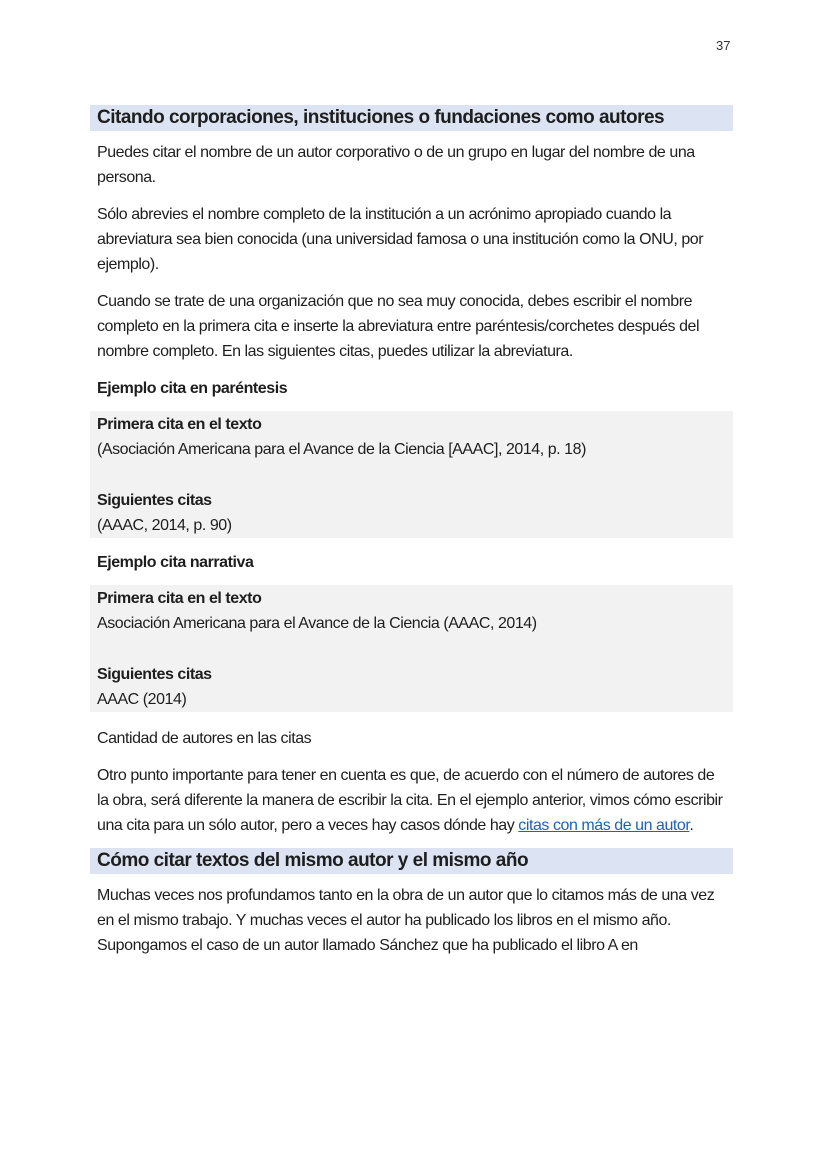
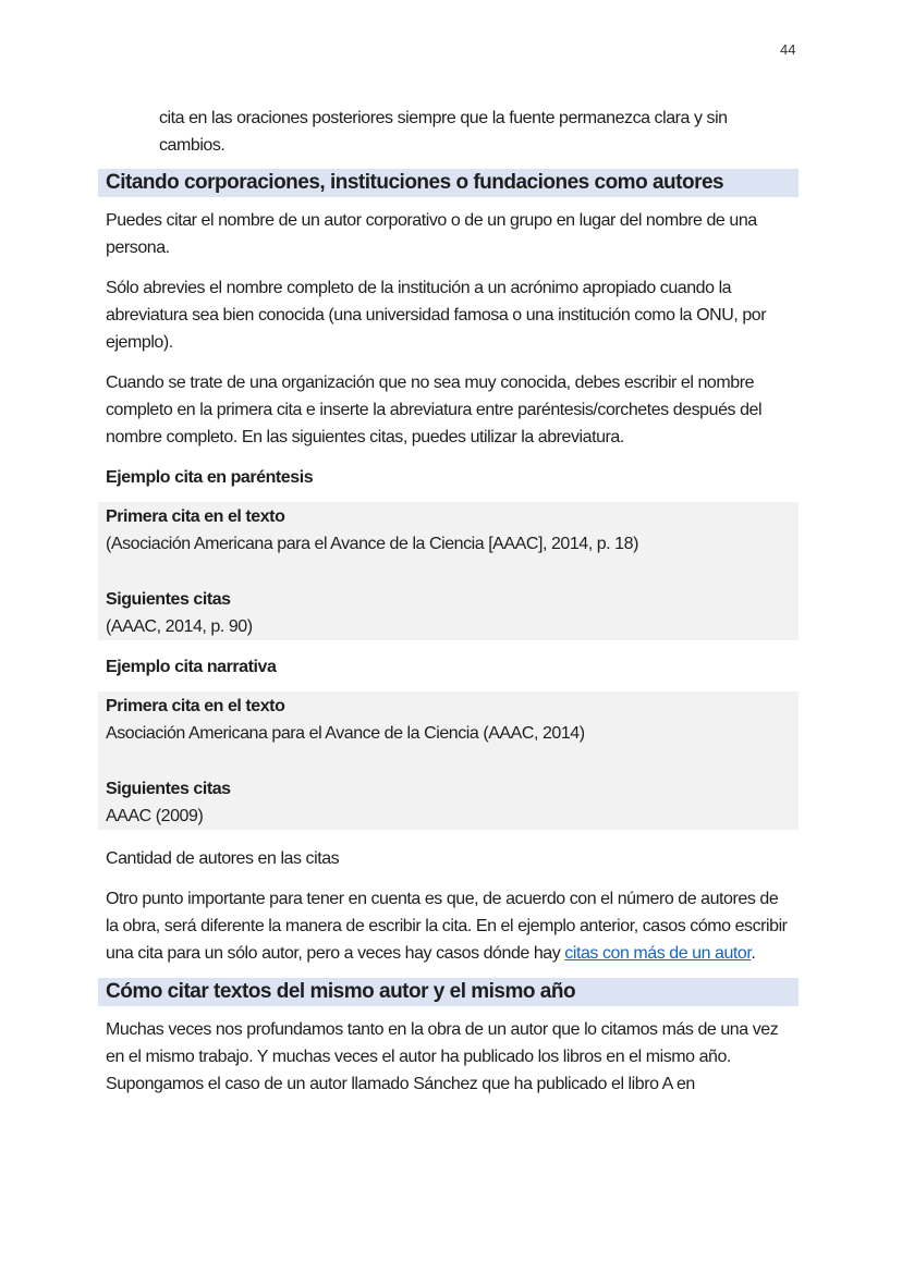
- 37
+ 44
+ cita en las oraciones posteriores siempre que la fuente permanezca clara y sin
+ cambios.
  Citando corporaciones, instituciones o fundaciones como autores
  Puedes citar el nombre de un autor corporativo o de un grupo en lugar del nombre de una persona.
  Sólo abrevies el nombre completo de la institución a un acrónimo apropiado cuando la abreviatura sea bien conocida (una universidad famosa o una institución como la ONU, por ejemplo).
  Cuando se trate de una organización que no sea muy conocida, debes escribir el nombre completo en la primera cita e inserte la abreviatura entre paréntesis/corchetes después del nombre completo. En las siguientes citas, puedes utilizar la abreviatura.
  Ejemplo cita en paréntesis
  Primera cita en el texto
  (Asociación Americana para el Avance de la Ciencia [AAAC], 2014, p. 18)
  Siguientes citas
  (AAAC, 2014, p. 90)
  Ejemplo cita narrativa
  Primera cita en el texto
  Asociación Americana para el Avance de la Ciencia (AAAC, 2014)
  Siguientes citas
- AAAC (2014)
+ AAAC (2009)
  Cantidad de autores en las citas
- Otro punto importante para tener en cuenta es que, de acuerdo con el número de autores de la obra, será diferente la manera de escribir la cita. En el ejemplo anterior, vimos cómo escribir una cita para un sólo autor, pero a veces hay casos dónde hay citas con más de un autor.
+ Otro punto importante para tener en cuenta es que, de acuerdo con el número de autores de la obra, será diferente la manera de escribir la cita. En el ejemplo anterior, casos cómo escribir una cita para un sólo autor, pero a veces hay casos dónde hay citas con más de un autor.
  Cómo citar textos del mismo autor y el mismo año
  Muchas veces nos profundamos tanto en la obra de un autor que lo citamos más de una vez en el mismo trabajo. Y muchas veces el autor ha publicado los libros en el mismo año. Supongamos el caso de un autor llamado Sánchez que ha publicado el libro A en
